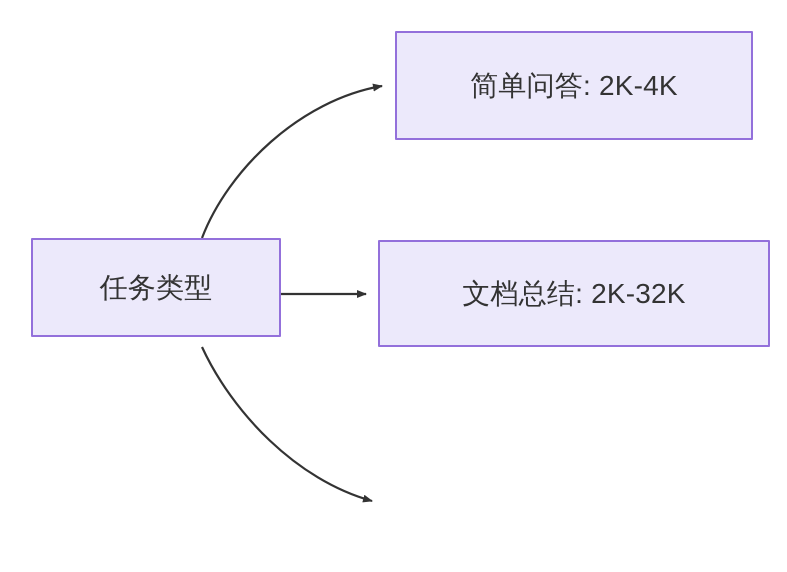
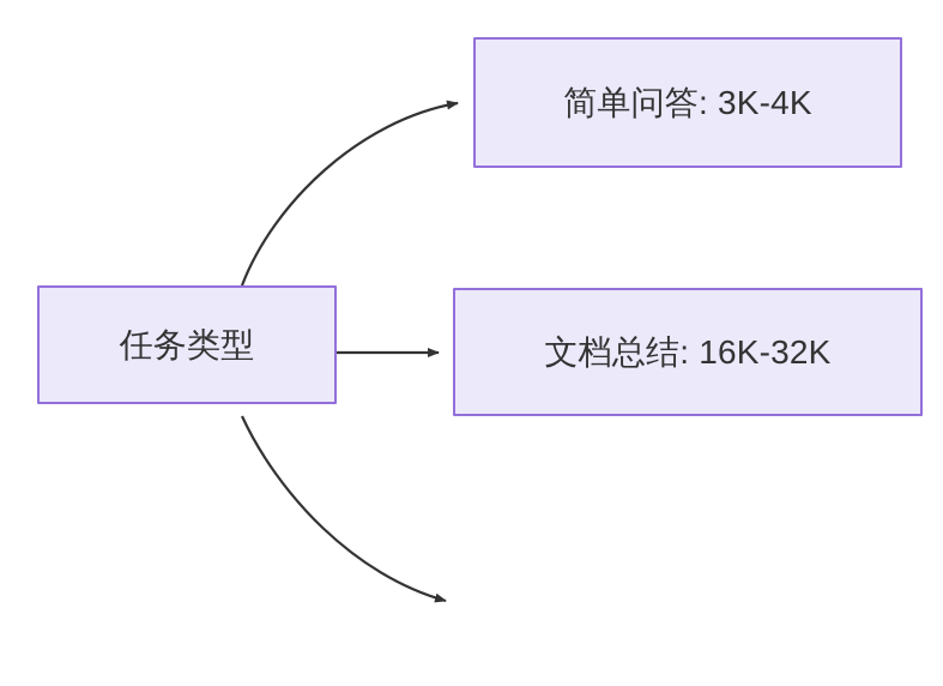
  任务类型
- 简单问答: 2K-4K
+ 简单问答: 3K-4K
- 文档总结: 2K-32K
+ 文档总结: 16K-32K
